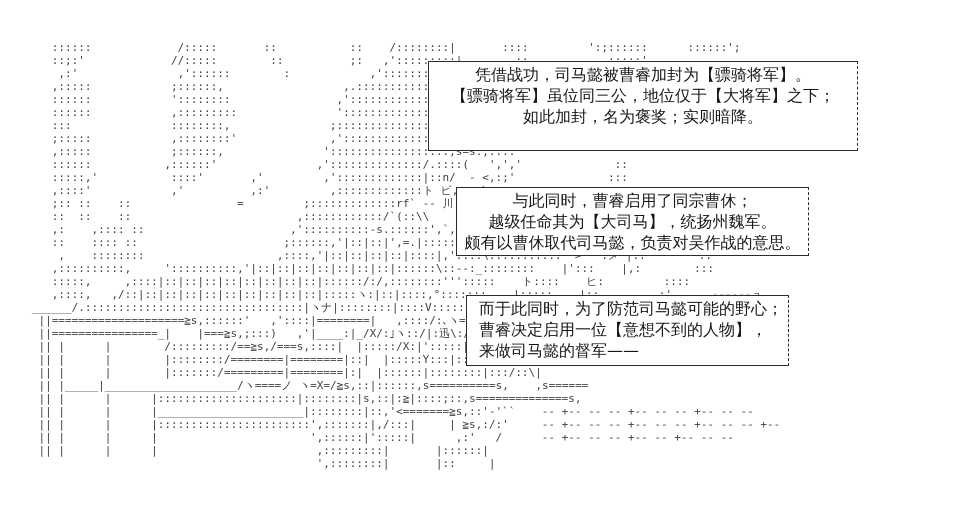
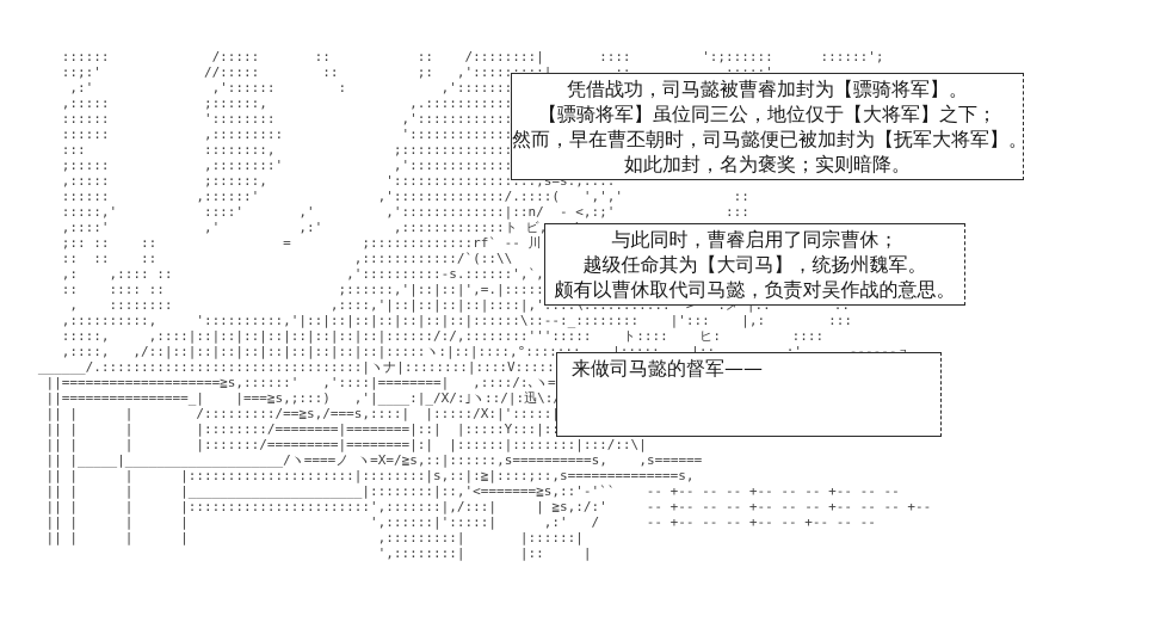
  :::::: /::::: :: :: /::::::::| :::: ':;:::::: ::::::';
  ,:' ,':::::: : ,':::::::
  ,::::: ;::::::, ,.:::::::::::
  :::::: ':::::::: ,'::::::::::::
  :::::: ,::::::::: ':::::::::::::
  ,::::: ;::::::, '::::::::::::::::::,s=s.,::::'
  :::::: ,::::::' ,'::::::::::::::/.::::( ',',' ::
  :::::,' ::::' ,' ,':::::::::::::|::n/ - <,:;' :::
  ,::::::::::, '::::::::::,'|::|::|::|::|::|::|::|::::::\::--:_:::::::: |'::: |,: :::
  :::::, ,::::|::|::|::|::|::|::|::|::|::::::/:/,::::::::'''::::: ト:::: ヒ: ::::
  ,::::, ,/::|::|::|::|::|::|::|::|::|::|:::::ヽ:|::|::::,°::::
  ______/.:::::::::::::::::::::::::::::::::|ヽナ|::::::::|::::V:::::
  ||====================≧s,::::::' ,'::::|========| ,::::/:､ヽ=
  ||================_| |===≧s,;:::) ,'|____:|_/X/:｣ヽ::/|:迅\:
  || | | /:::::::::/==≧s,/===s,::::| |:::::/X:|':::::
  || | | |::::::::/========|========|::| |:::::Y:::|:
  || | | |:::::::/=========|========|:| |::::::|::::::::|:::/::\|
  || |_____|____________________/ヽ====ノ ヽ=X=/≧s,::|::::::,s==========s, ,s======
  || | | |:::::::::::::::::::::|::::::::|s,::|:≧|::::;::,s==============s,
  || | | |______________________|::::::::|::,'<=======≧s,::'-'`` -- +-- -- -- +-- -- -- +-- -- --
  || | | |:::::::::::::::::::::::',:::::::|,/:::| | ≧s,:/:' -- +-- -- -- +-- -- -- +-- -- -- +--
  || | | | ',::::::|':::::| ,:' / -- +-- -- -- +-- -- +-- -- --
  || | | | ,:::::::::| |::::::|
  ',::::::::| |:: |
  凭借战功，司马懿被曹睿加封为【骠骑将军】。
  【骠骑将军】虽位同三公，地位仅于【大将军】之下；
+ 然而，早在曹丕朝时，司马懿便已被加封为【抚军大将军】。
  如此加封，名为褒奖；实则暗降。
  与此同时，曹睿启用了同宗曹休；
  越级任命其为【大司马】，统扬州魏军。
  颇有以曹休取代司马懿，负责对吴作战的意思。
- 而于此同时，为了防范司马懿可能的野心；
- 曹睿决定启用一位【意想不到的人物】，
  来做司马懿的督军——
